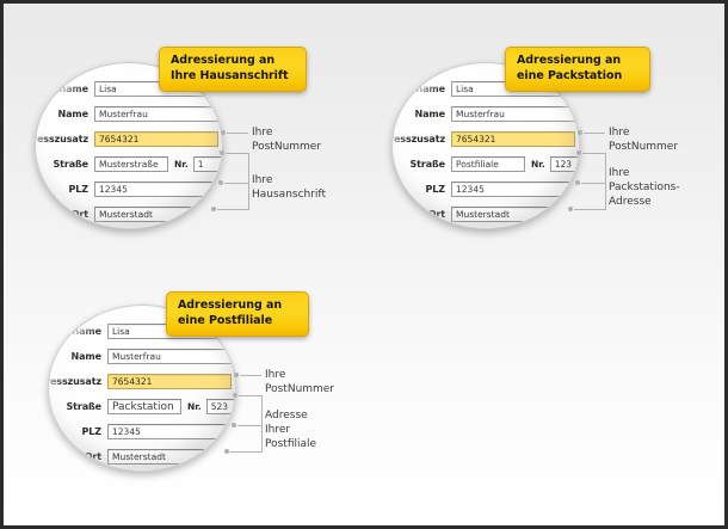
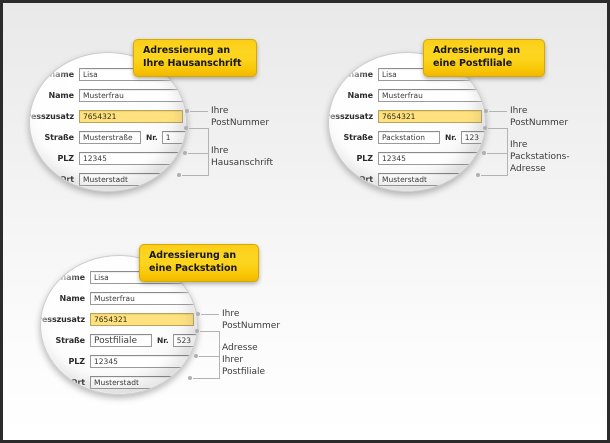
  Vorname
  Lisa
  Name
  Musterfrau
  resszusatz
  7654321
  Straße
  Musterstraße
  Nr.
  1
  PLZ
  12345
  Ort
  Musterstadt
  Ihre PostNummer
  Ihre Hausanschrift
  Adressierung an Ihre Hausanschrift
  Vorname
  Lisa
  Name
  Musterfrau
  resszusatz
  7654321
  Straße
- Postfiliale
+ Packstation
  Nr.
  123
  PLZ
  12345
  Ort
  Musterstadt
  Ihre PostNummer
  Ihre Packstations-
  Adresse
- Adressierung an eine Packstation
+ Adressierung an eine Postfiliale
  Vorname
  Lisa
  Name
  Musterfrau
  resszusatz
  7654321
  Straße
- Packstation
+ Postfiliale
  Nr.
  523
  PLZ
  12345
  Ort
  Musterstadt
  Ihre PostNummer
  Adresse
  Ihrer Postfiliale
- Adressierung an eine Postfiliale
+ Adressierung an eine Packstation
